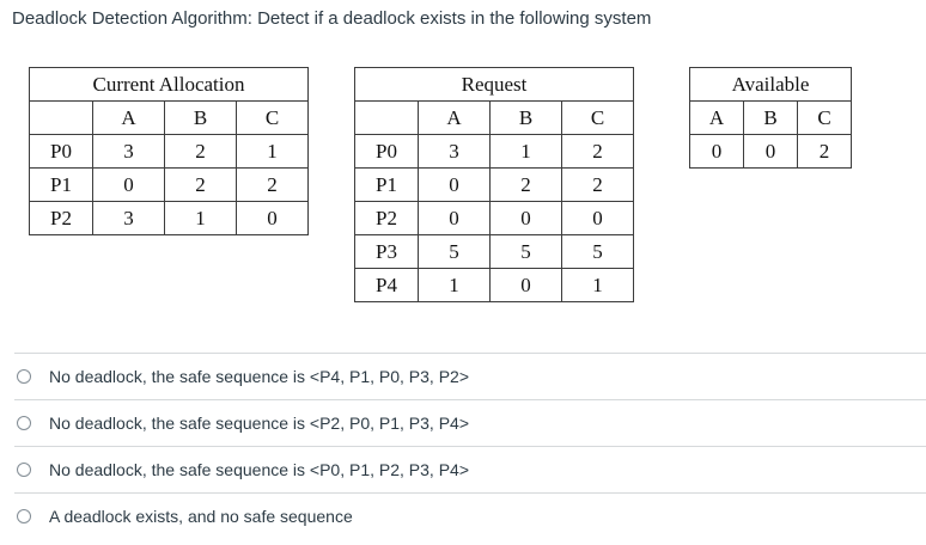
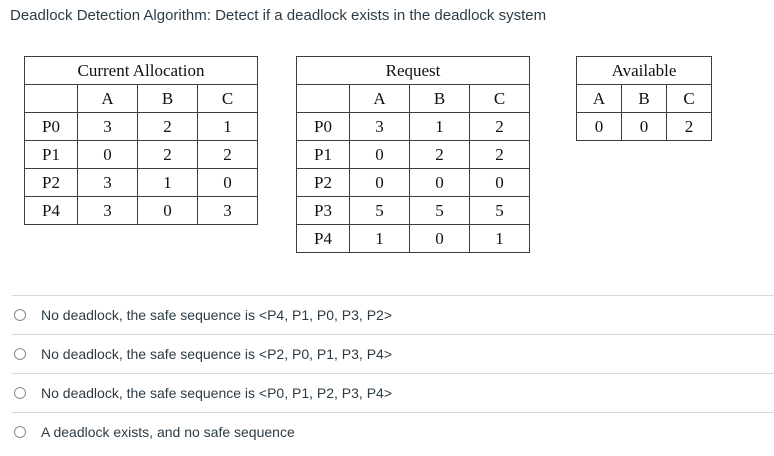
- Deadlock Detection Algorithm: Detect if a deadlock exists in the following system
+ Deadlock Detection Algorithm: Detect if a deadlock exists in the deadlock system
  Current Allocation
  	A	B	C
  P0	3	2	1
  P1	0	2	2
  P2	3	1	0
+ P4	3	0	3
  Request
  	A	B	C
  P0	3	1	2
  P1	0	2	2
  P2	0	0	0
  P3	5	5	5
  P4	1	0	1
  Available
  A	B	C
  0	0	2
  No deadlock, the safe sequence is <P4, P1, P0, P3, P2>
  No deadlock, the safe sequence is <P2, P0, P1, P3, P4>
  No deadlock, the safe sequence is <P0, P1, P2, P3, P4>
  A deadlock exists, and no safe sequence
